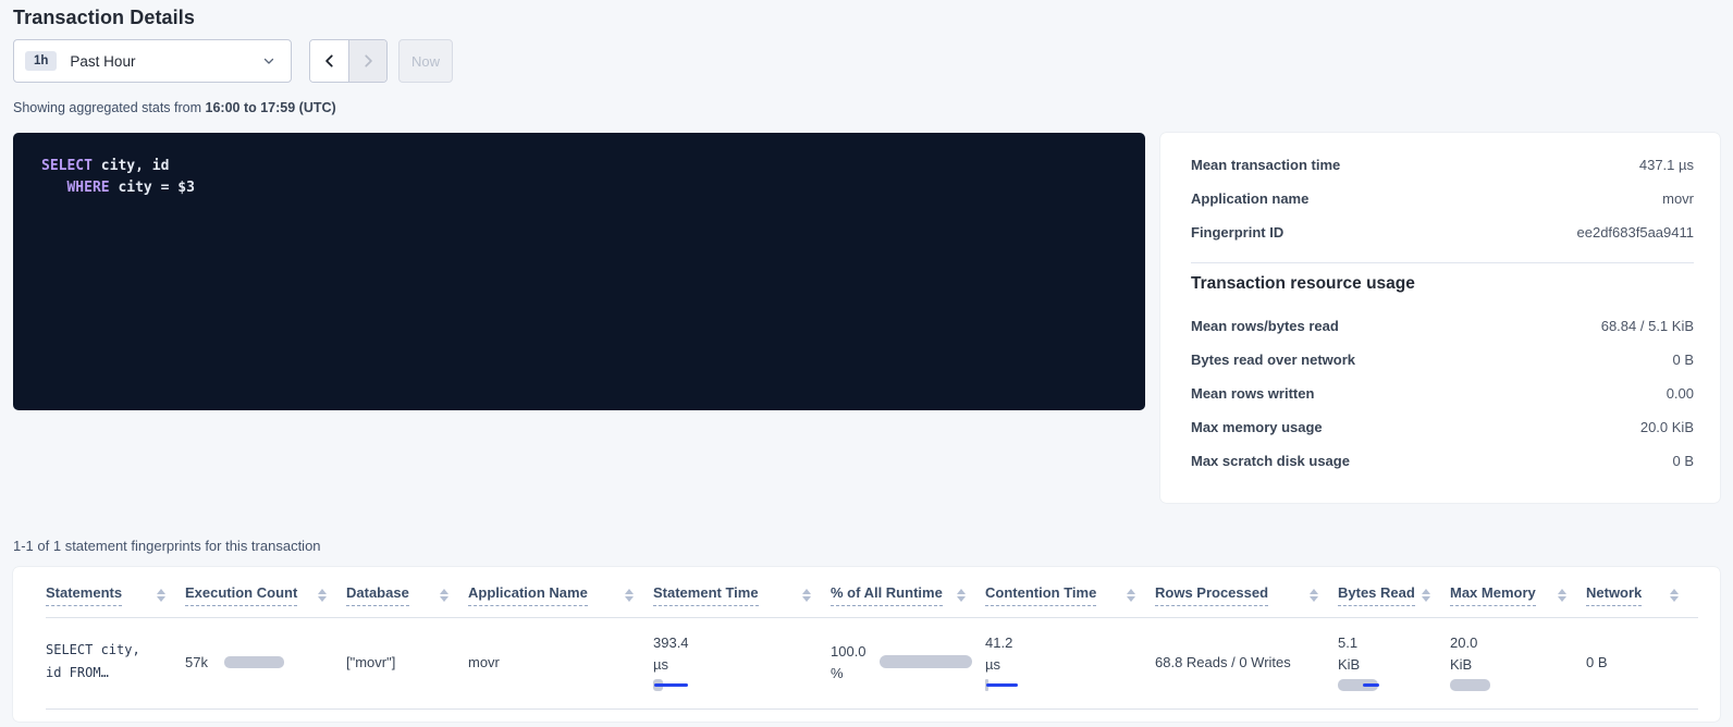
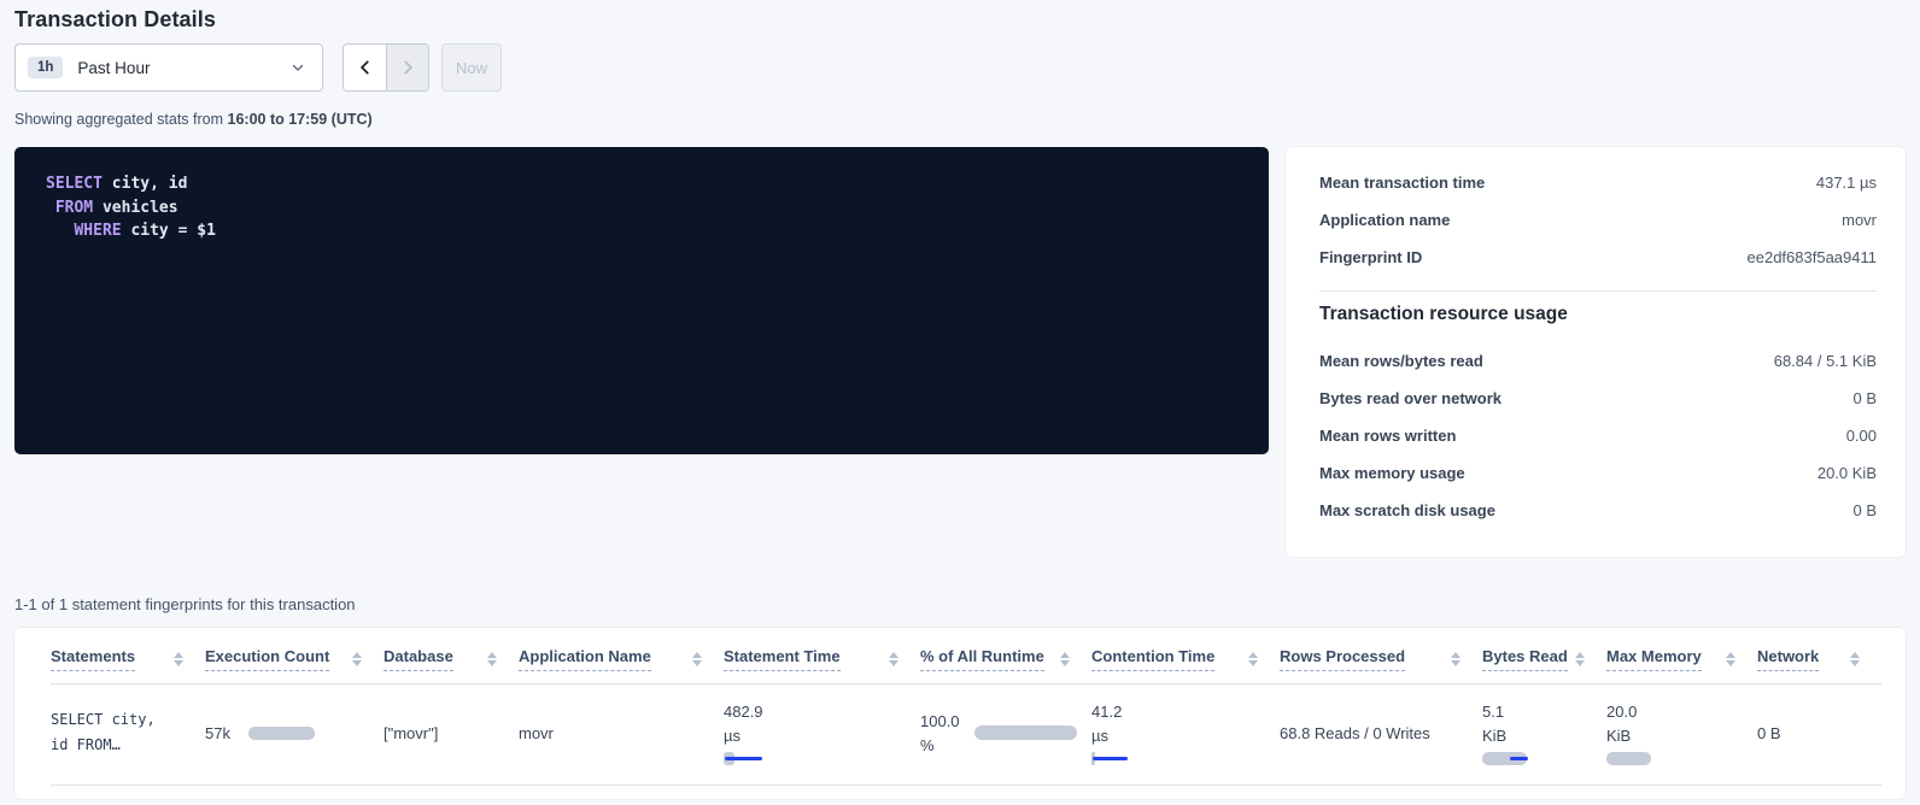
  Transaction Details
  1h
  Past Hour
  Now
  Showing aggregated stats from 16:00 to 17:59 (UTC)
  SELECT city, id
+ FROM vehicles
- WHERE city = $3
+ WHERE city = $1
  Mean transaction time
  437.1 µs
  Application name
  movr
  Fingerprint ID
  ee2df683f5aa9411
  Transaction resource usage
  Mean rows/bytes read
  68.84 / 5.1 KiB
  Bytes read over network
  0 B
  Mean rows written
  0.00
  Max memory usage
  20.0 KiB
  Max scratch disk usage
  0 B
  1-1 of 1 statement fingerprints for this transaction
  Statements	Execution Count	Database	Application Name	Statement Time	% of All Runtime	Contention Time	Rows Processed	Bytes Read	Max Memory	Network
- SELECT city,id FROM…	57k	["movr"]	movr	393.4 µs	100.0 %	41.2 µs	68.8 Reads / 0 Writes	5.1 KiB	20.0 KiB	0 B
+ SELECT city,id FROM…	57k	["movr"]	movr	482.9 µs	100.0 %	41.2 µs	68.8 Reads / 0 Writes	5.1 KiB	20.0 KiB	0 B
